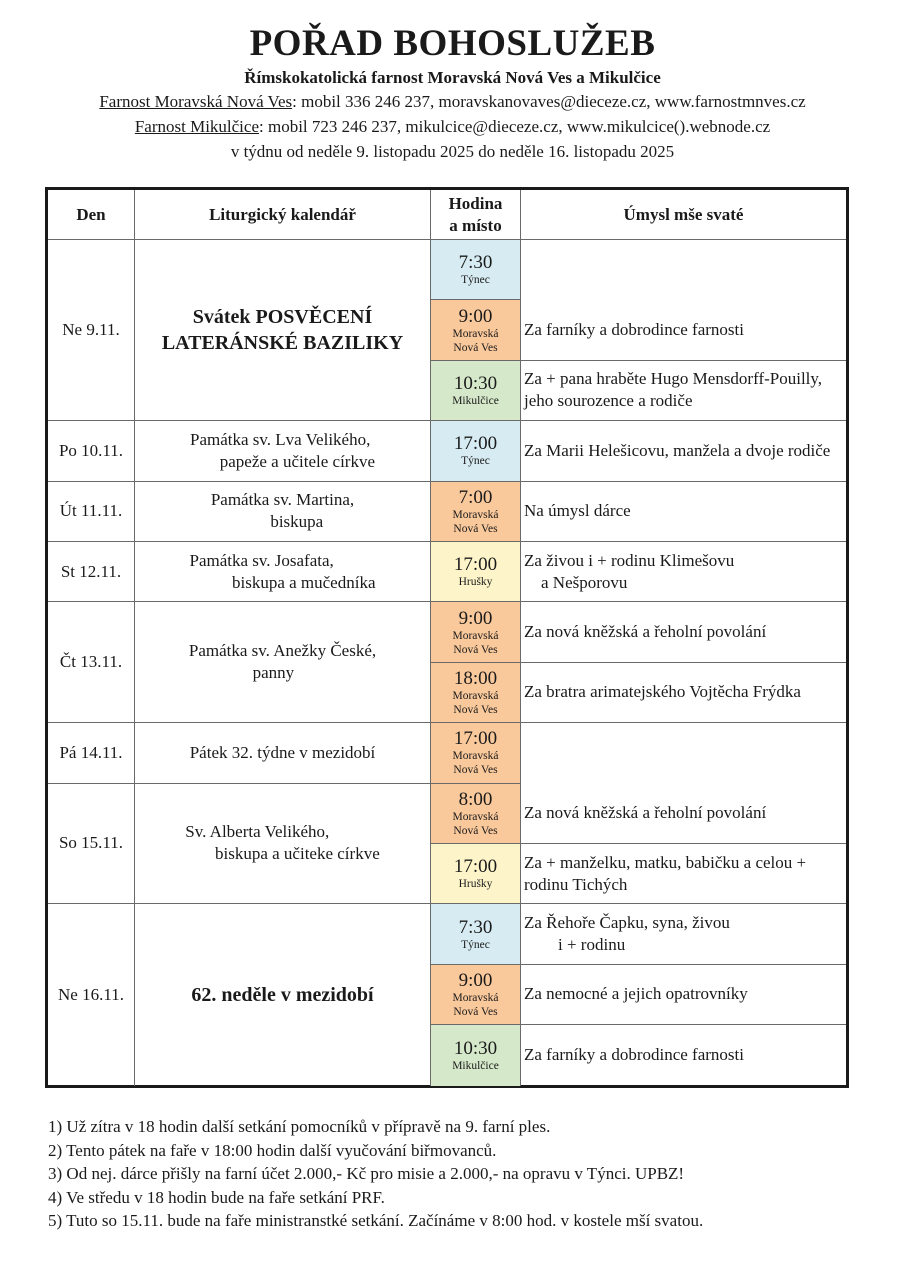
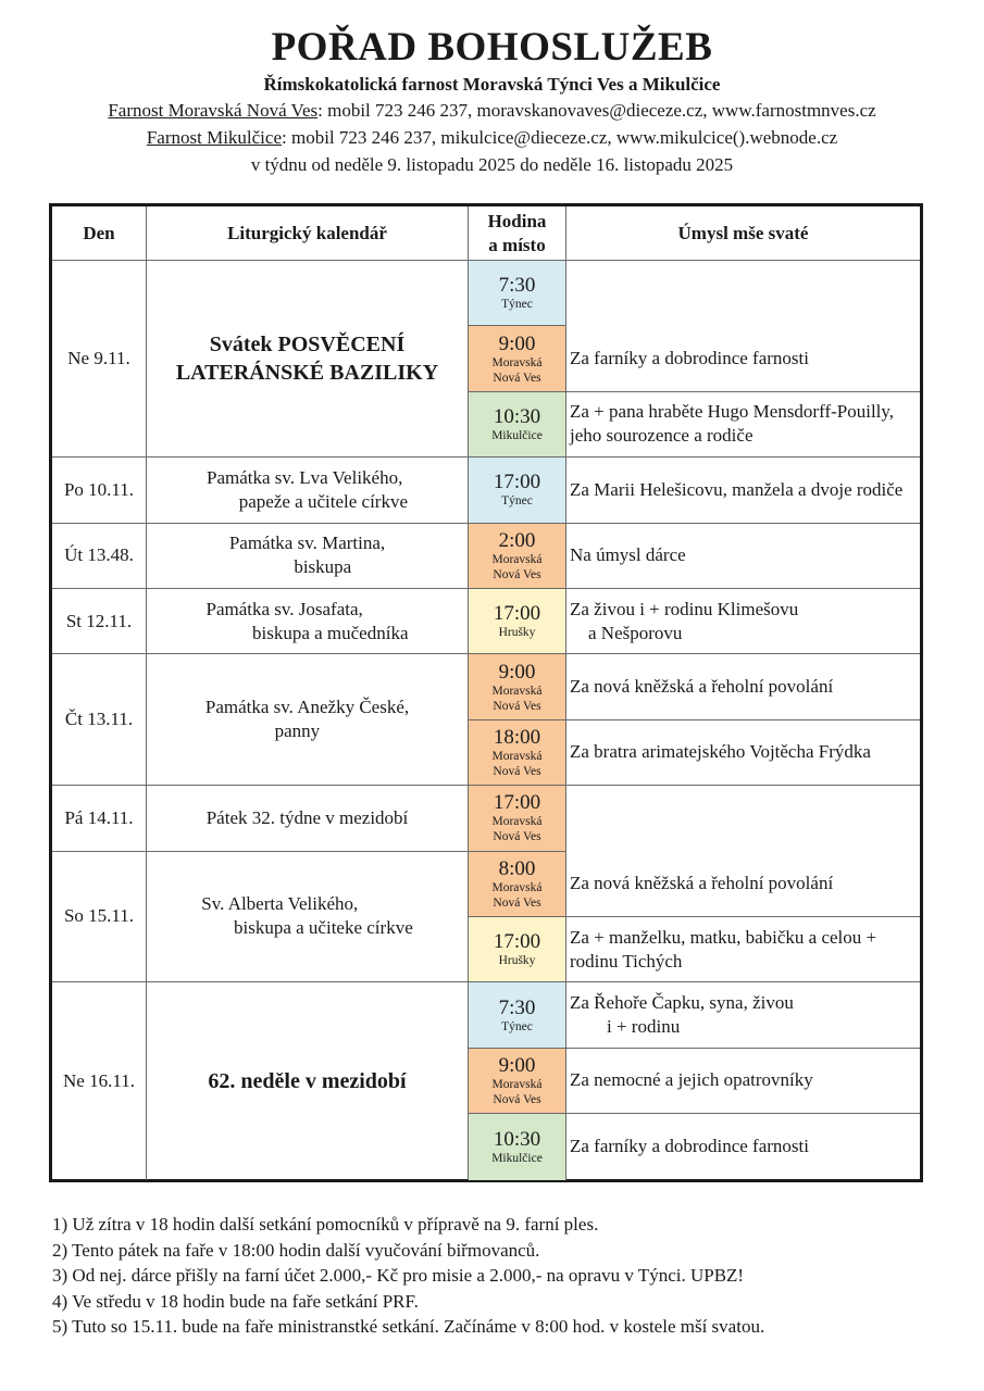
  POŘAD BOHOSLUŽEB
- Římskokatolická farnost Moravská Nová Ves a Mikulčice
+ Římskokatolická farnost Moravská Týnci Ves a Mikulčice
- Farnost Moravská Nová Ves: mobil 336 246 237, moravskanovaves@dieceze.cz, www.farnostmnves.cz
+ Farnost Moravská Nová Ves: mobil 723 246 237, moravskanovaves@dieceze.cz, www.farnostmnves.cz
  Farnost Mikulčice: mobil 723 246 237, mikulcice@dieceze.cz, www.mikulcice().webnode.cz
  v týdnu od neděle 9. listopadu 2025 do neděle 16. listopadu 2025
  Den
  Liturgický kalendář
  Hodina
  a místo
  Úmysl mše svaté
  Ne 9.11.
  Svátek POSVĚCENÍ LATERÁNSKÉ BAZILIKY
  7:30
  Týnec
  9:00
  Moravská Nová Ves
  Za farníky a dobrodince farnosti
  10:30
  Mikulčice
  Za + pana hraběte Hugo Mensdorff-Pouilly, jeho sourozence a rodiče
  Po 10.11.
  Památka sv. Lva Velikého,
  papeže a učitele církve
  17:00
  Týnec
  Za Marii Helešicovu, manžela a dvoje rodiče
- Út 11.11.
+ Út 13.48.
  Památka sv. Martina,
  biskupa
- 7:00
+ 2:00
  Moravská Nová Ves
  Na úmysl dárce
  St 12.11.
  Památka sv. Josafata,
  biskupa a mučedníka
  17:00
  Hrušky
  Za živou i + rodinu Klimešovu
  a Nešporovu
  Čt 13.11.
  Památka sv. Anežky České,
  panny
  9:00
  Moravská Nová Ves
  Za nová kněžská a řeholní povolání
  18:00
  Moravská Nová Ves
  Za bratra arimatejského Vojtěcha Frýdka
  Pá 14.11.
  Pátek 32. týdne v mezidobí
  17:00
  Moravská Nová Ves
  So 15.11.
  Sv. Alberta Velikého,
  biskupa a učiteke církve
  8:00
  Moravská Nová Ves
  Za nová kněžská a řeholní povolání
  17:00
  Hrušky
  Za + manželku, matku, babičku a celou + rodinu Tichých
  Ne 16.11.
  62. neděle v mezidobí
  7:30
  Týnec
  Za Řehoře Čapku, syna, živou
  i + rodinu
  9:00
  Moravská Nová Ves
  Za nemocné a jejich opatrovníky
  10:30
  Mikulčice
  Za farníky a dobrodince farnosti
  1) Už zítra v 18 hodin další setkání pomocníků v přípravě na 9. farní ples.
  2) Tento pátek na faře v 18:00 hodin další vyučování biřmovanců.
  3) Od nej. dárce přišly na farní účet 2.000,- Kč pro misie a 2.000,- na opravu v Týnci. UPBZ!
  4) Ve středu v 18 hodin bude na faře setkání PRF.
  5) Tuto so 15.11. bude na faře ministranstké setkání. Začínáme v 8:00 hod. v kostele mší svatou.
